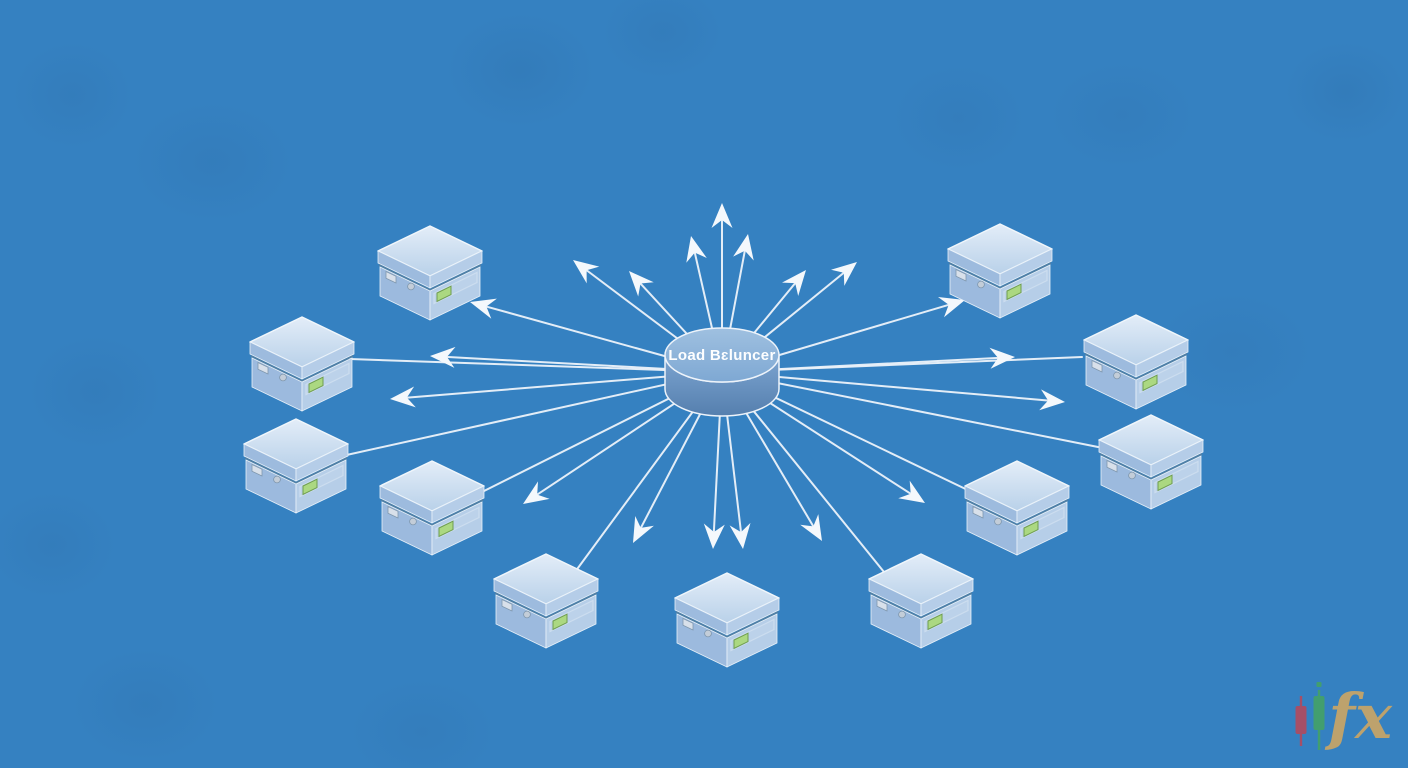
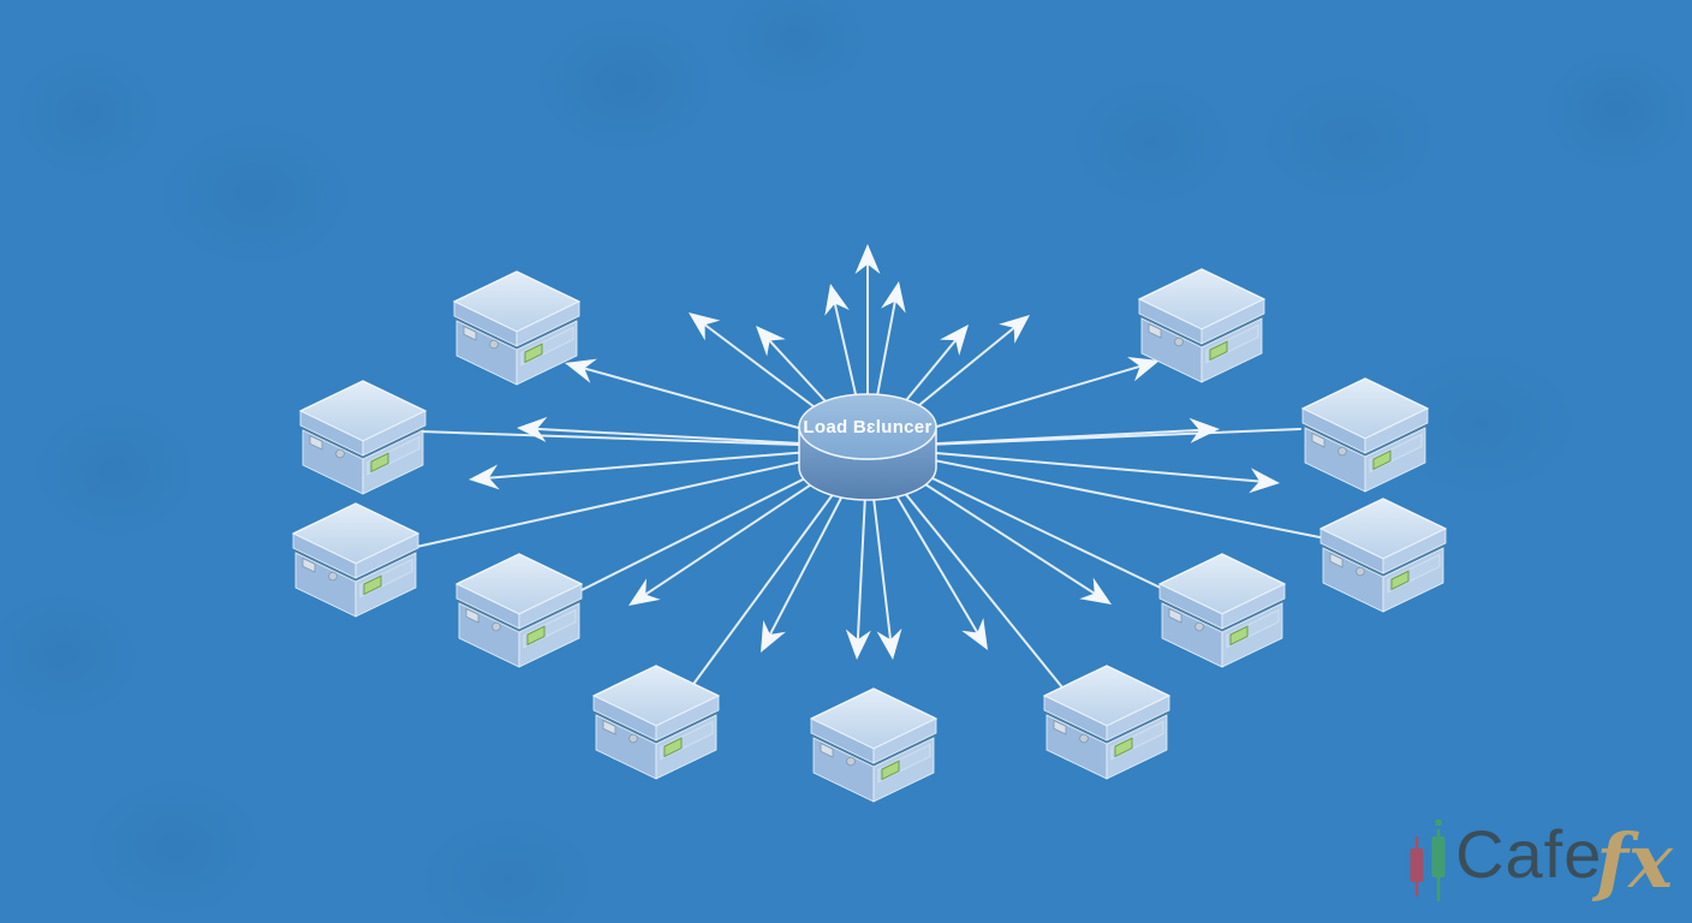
  Load Bɛluncer
+ Cafe
  fx
